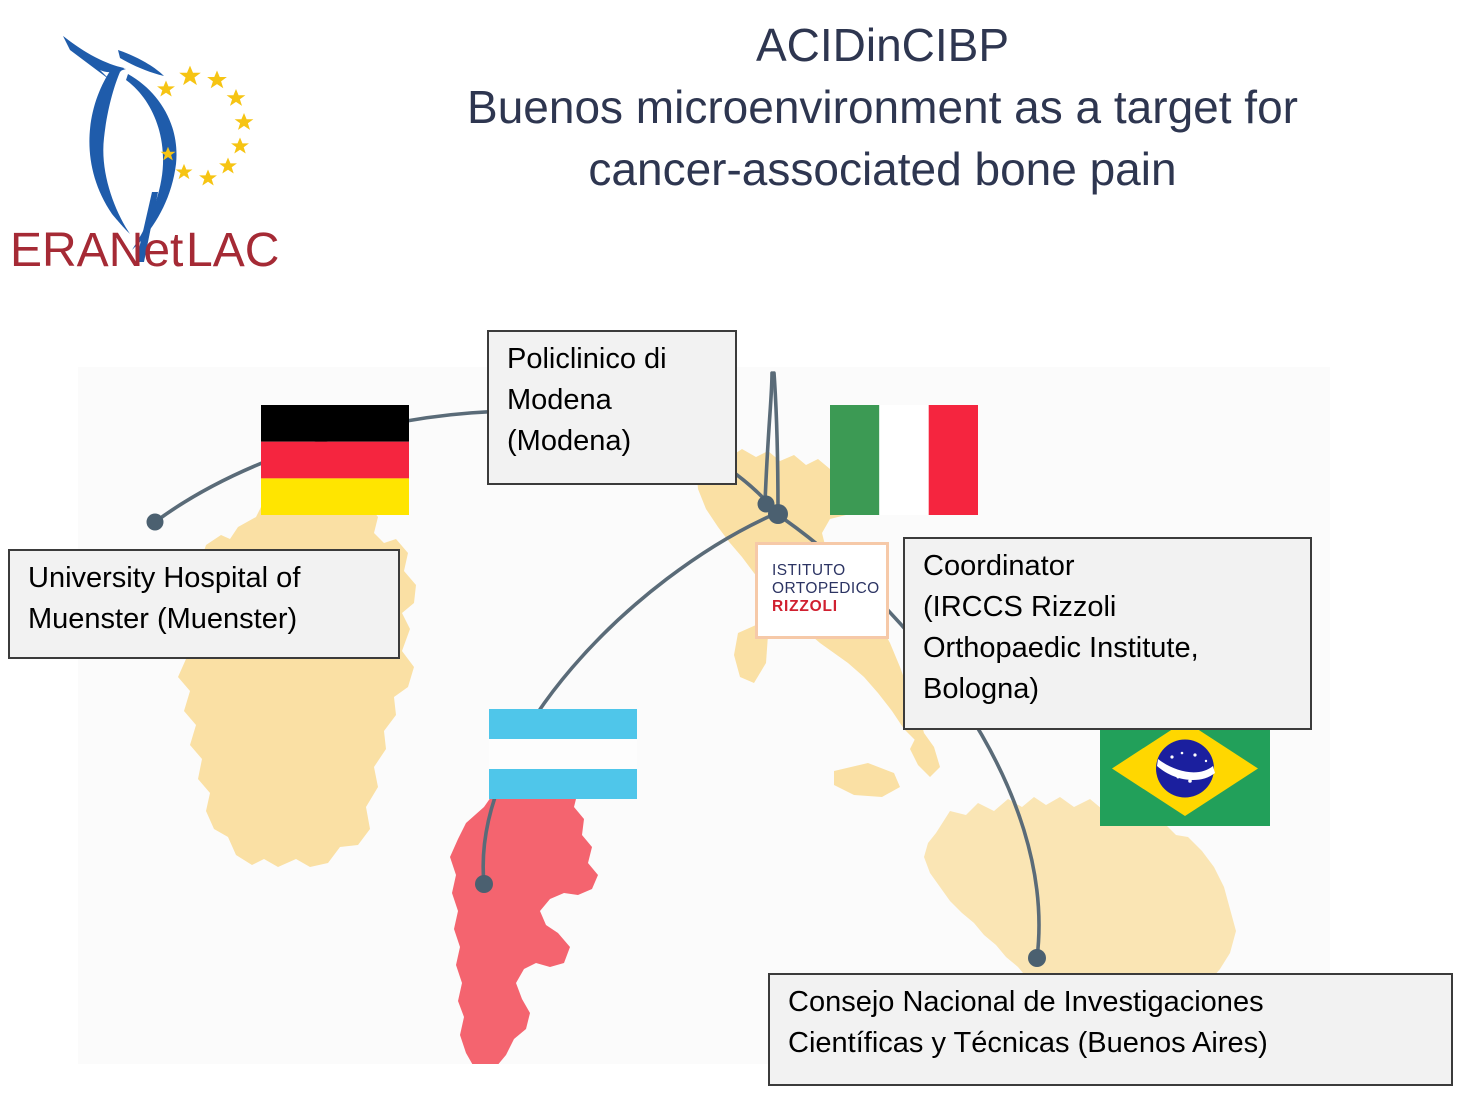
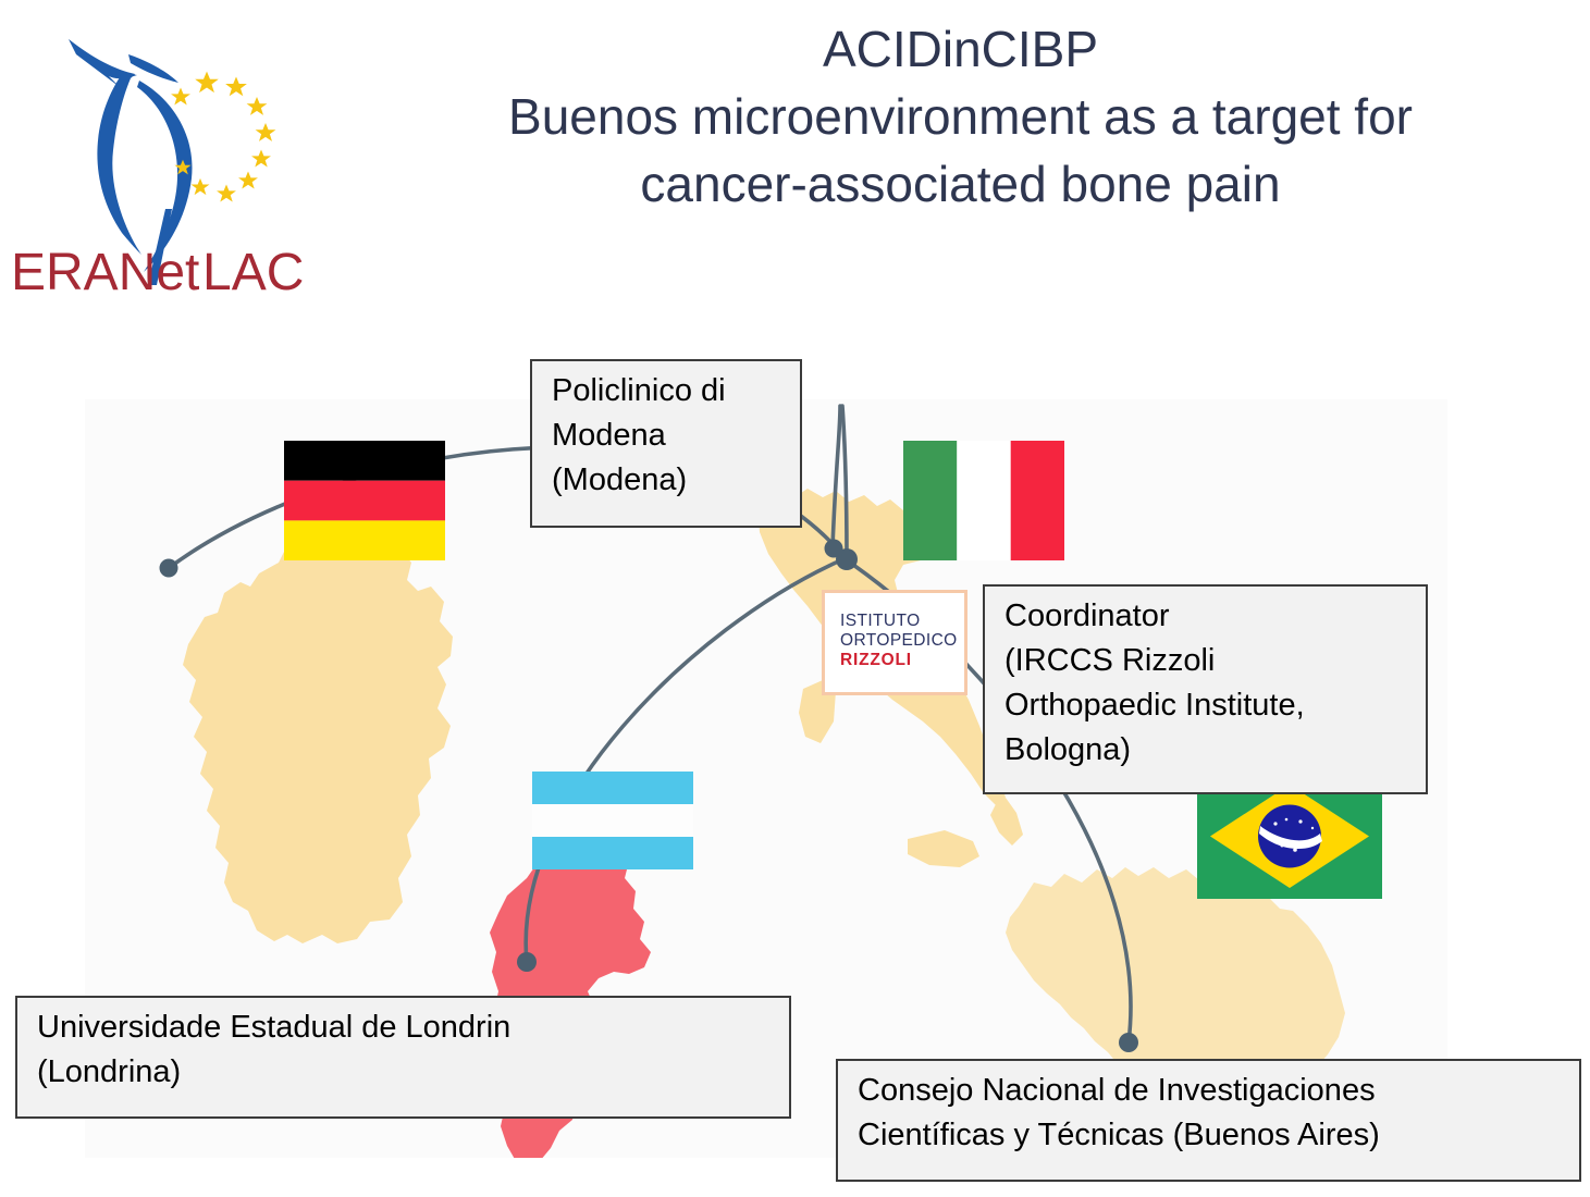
  ERANet
  LAC
  ACIDinCIBP
  Buenos microenvironment as a target for
  cancer-associated bone pain
  ISTITUTO
  ORTOPEDICO
  RIZZOLI
  Policlinico di
  Modena
  (Modena)
- University Hospital of
- Muenster (Muenster)
  Coordinator
  (IRCCS Rizzoli
  Orthopaedic Institute,
  Bologna)
+ Universidade Estadual de Londrin
+ (Londrina)
  Consejo Nacional de Investigaciones
  Científicas y Técnicas (Buenos Aires)
